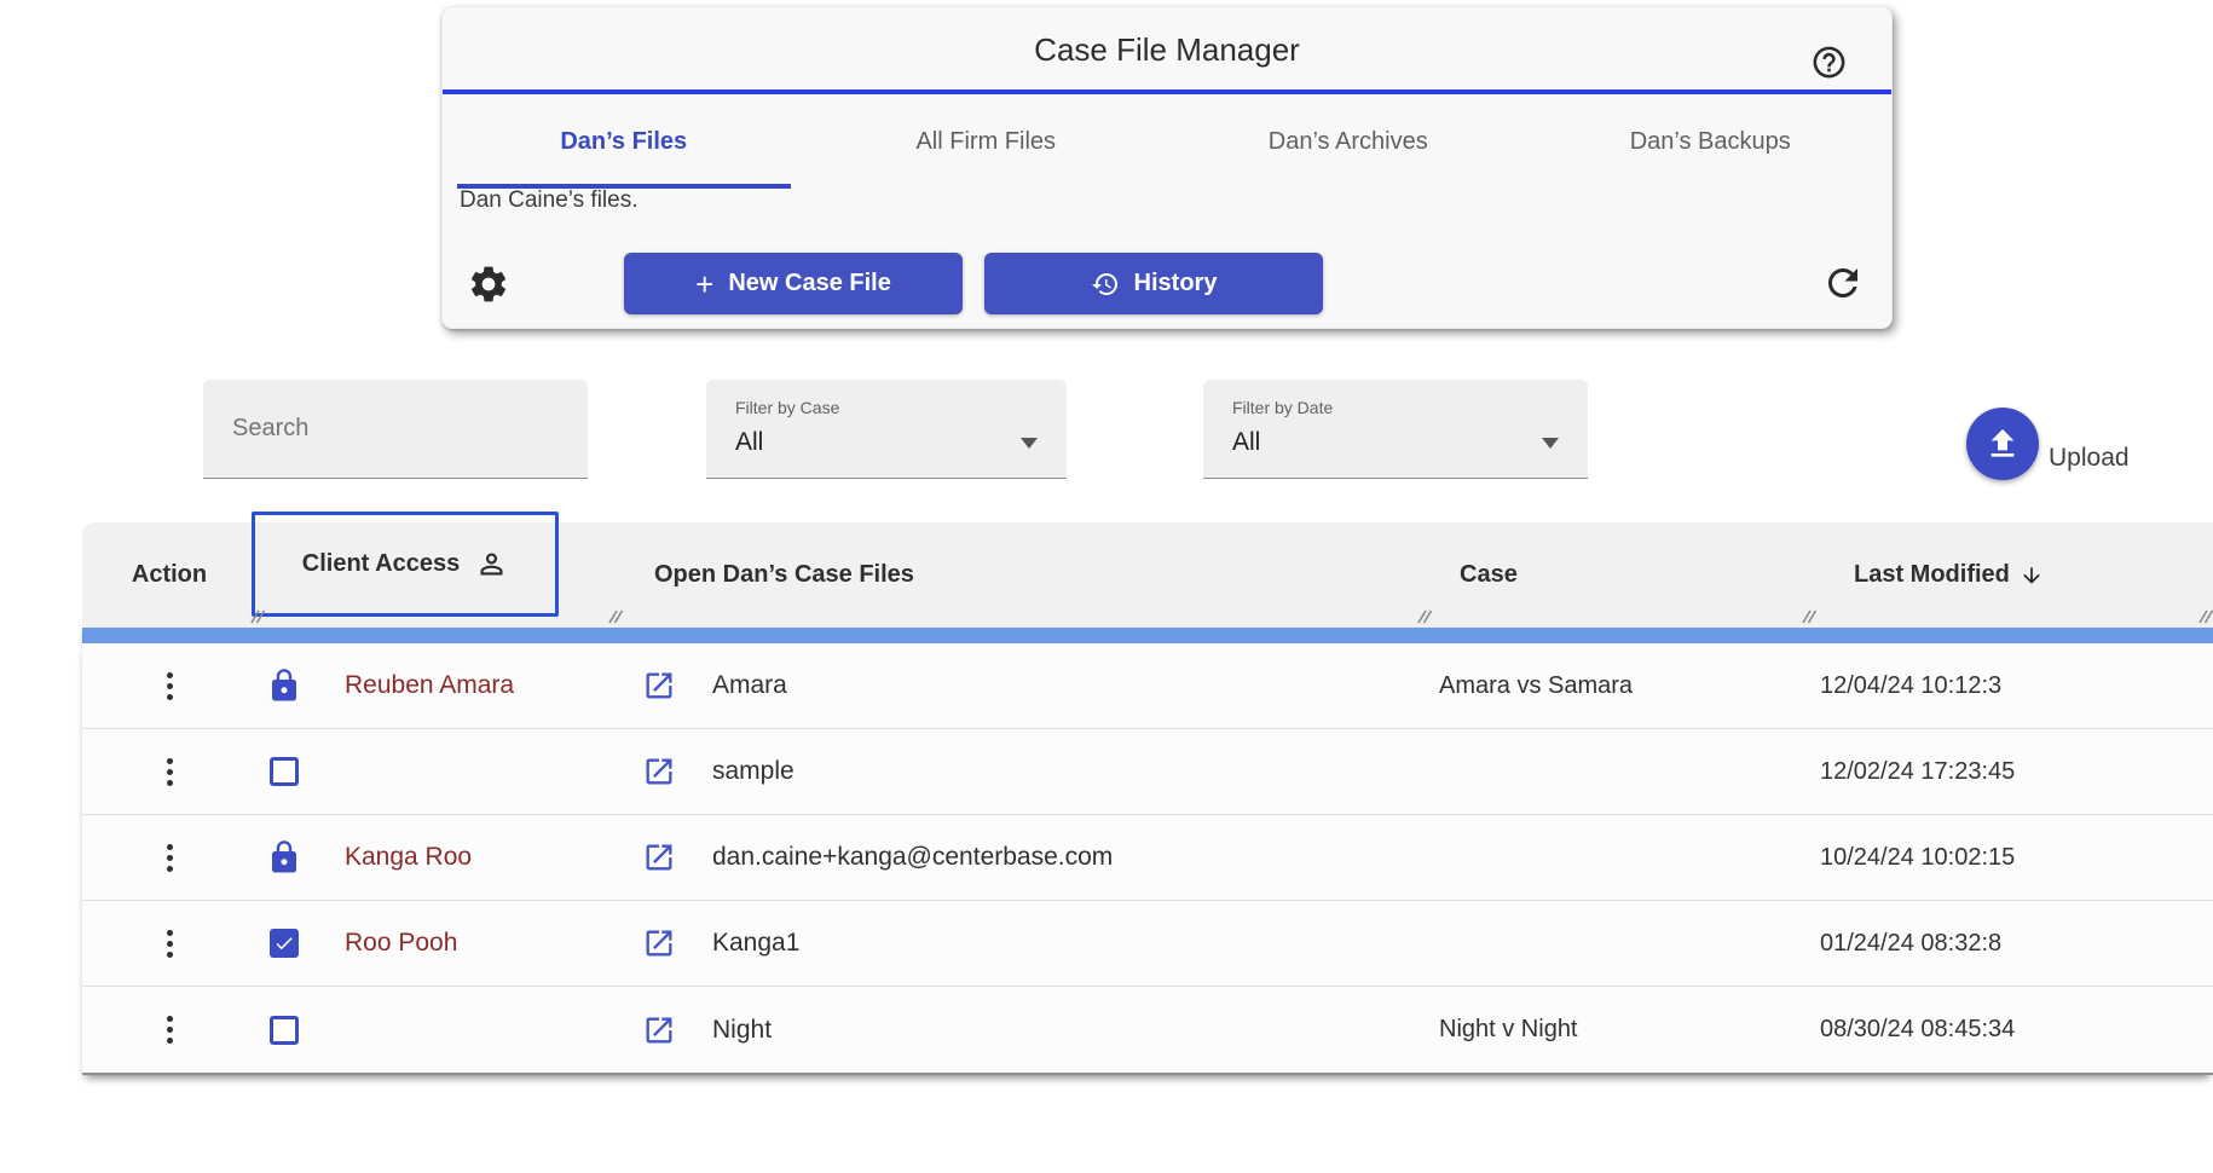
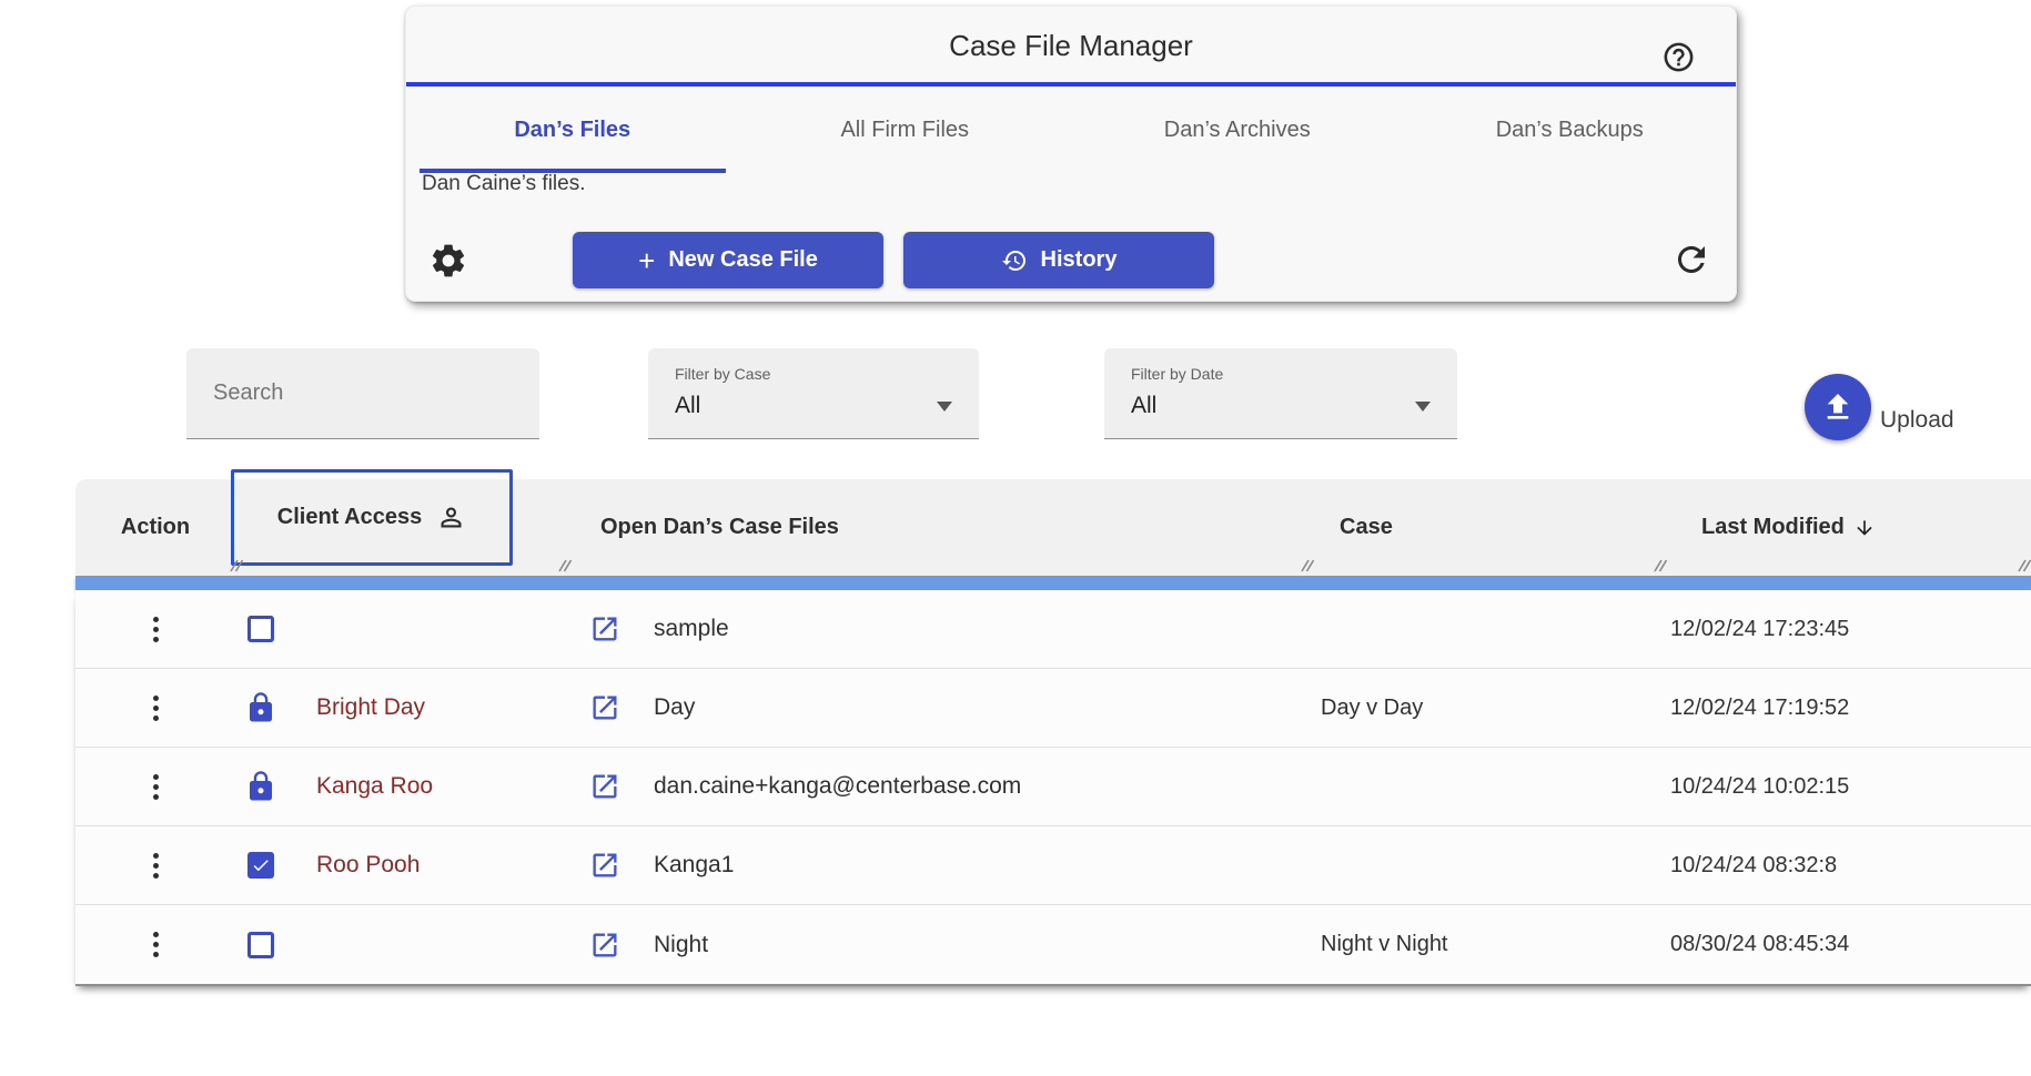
  Case File Manager
  Dan’s Files
  All Firm Files
  Dan’s Archives
  Dan’s Backups
  Dan Caine’s files.
  +
  New Case File
  History
  Search
  Filter by Case
  All
  Filter by Date
  All
  Upload
  Action
  Client Access
  Open Dan’s Case Files
  Case
  Last Modified
- Reuben Amara
- Amara
- Amara vs Samara
- 12/04/24 10:12:3
  sample
  12/02/24 17:23:45
+ Bright Day
+ Day
+ Day v Day
+ 12/02/24 17:19:52
  Kanga Roo
  dan.caine+kanga@centerbase.com
  10/24/24 10:02:15
  Roo Pooh
  Kanga1
- 01/24/24 08:32:8
+ 10/24/24 08:32:8
  Night
  Night v Night
  08/30/24 08:45:34
